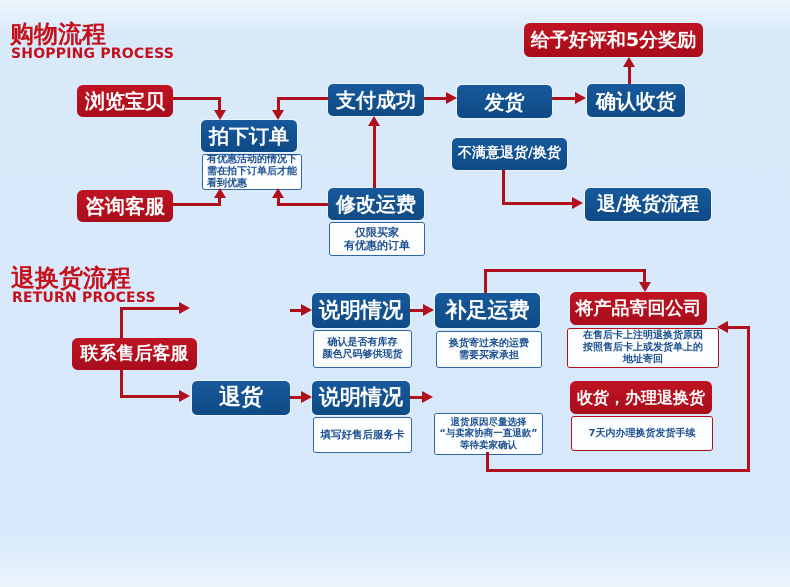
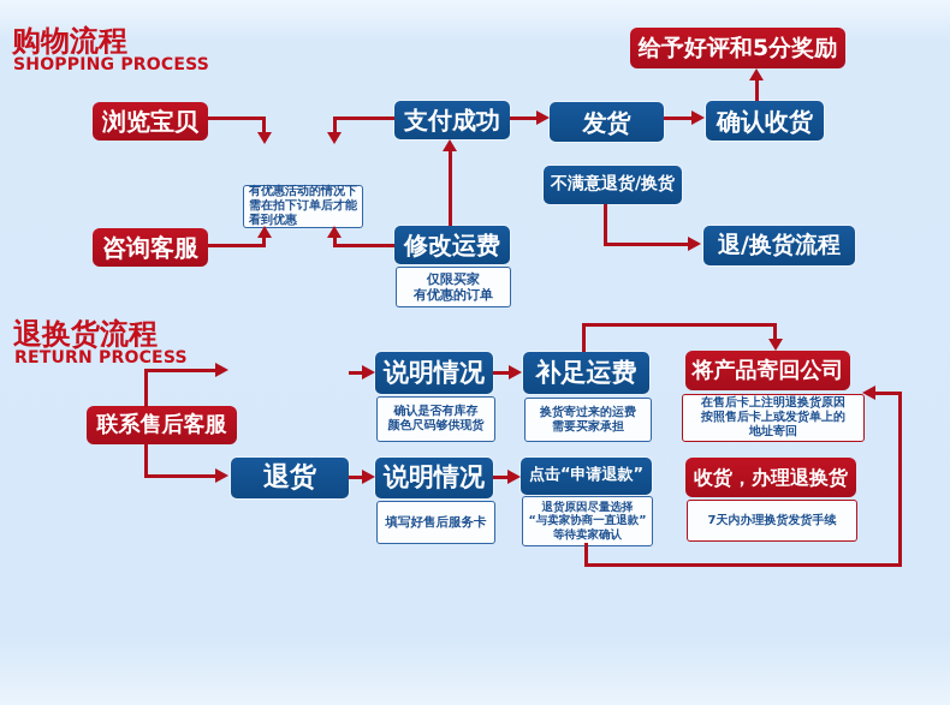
  购物流程
  SHOPPING PROCESS
  退换货流程
  RETURN PROCESS
  浏览宝贝
  咨询客服
- 拍下订单
  有优惠活动的情况下
  需在拍下订单后才能
  看到优惠
  支付成功
  修改运费
  仅限买家
  有优惠的订单
  发货
  确认收货
  给予好评和5分奖励
  不满意退货/换货
  退/换货流程
  联系售后客服
  说明情况
  确认是否有库存
  颜色尺码够供现货
  补足运费
  换货寄过来的运费
  需要买家承担
  将产品寄回公司
  在售后卡上注明退换货原因
  按照售后卡上或发货单上的
  地址寄回
  退货
  说明情况
  填写好售后服务卡
+ 点击“申请退款”
  退货原因尽量选择
  “与卖家协商一直退款”
  等待卖家确认
  收货，办理退换货
  7天内办理换货发货手续
